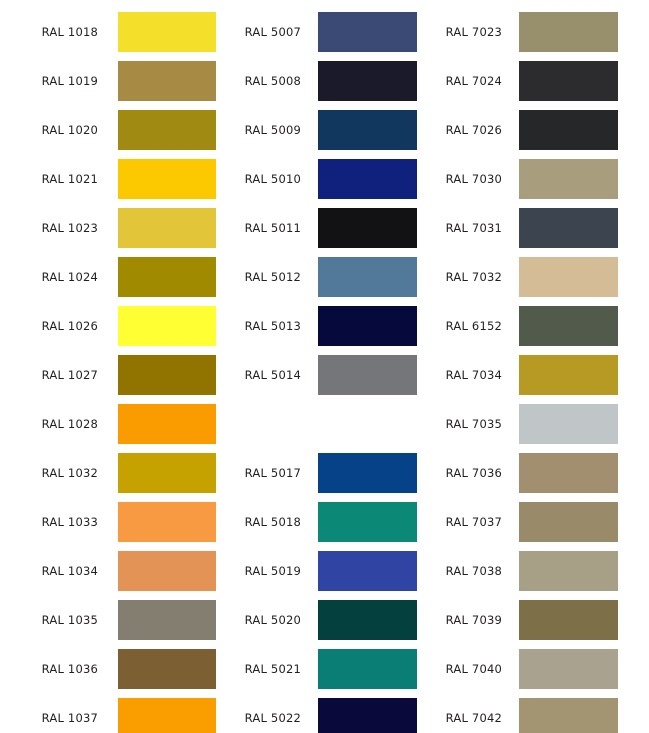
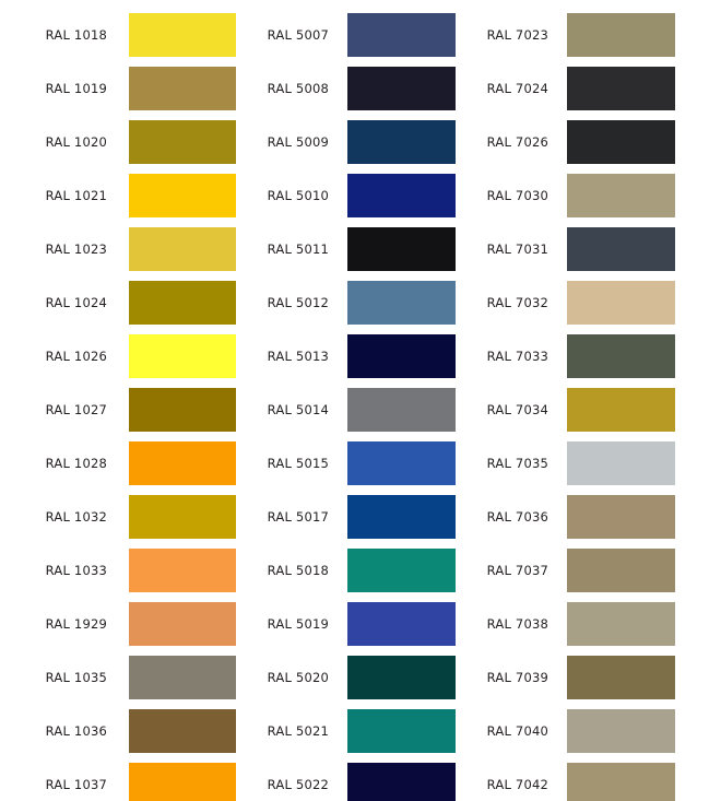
  RAL 1018
  RAL 1019
  RAL 1020
  RAL 1021
  RAL 1023
  RAL 1024
  RAL 1026
  RAL 1027
  RAL 1028
  RAL 1032
  RAL 1033
- RAL 1034
+ RAL 1929
  RAL 1035
  RAL 1036
  RAL 1037
  RAL 5007
  RAL 5008
  RAL 5009
  RAL 5010
  RAL 5011
  RAL 5012
  RAL 5013
  RAL 5014
+ RAL 5015
  RAL 5017
  RAL 5018
  RAL 5019
  RAL 5020
  RAL 5021
  RAL 5022
  RAL 7023
  RAL 7024
  RAL 7026
  RAL 7030
  RAL 7031
  RAL 7032
- RAL 6152
+ RAL 7033
  RAL 7034
  RAL 7035
  RAL 7036
  RAL 7037
  RAL 7038
  RAL 7039
  RAL 7040
  RAL 7042
